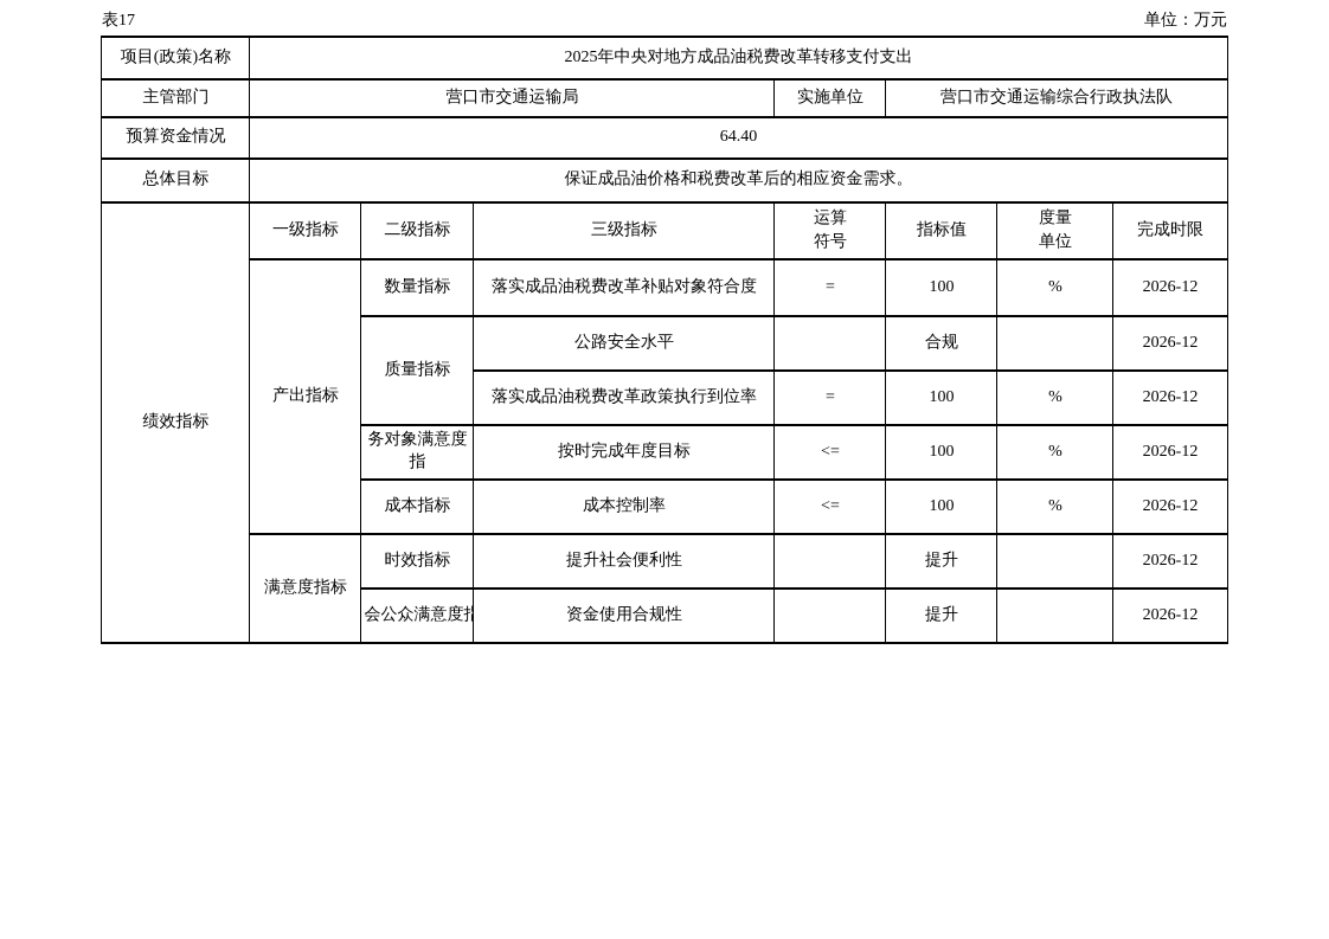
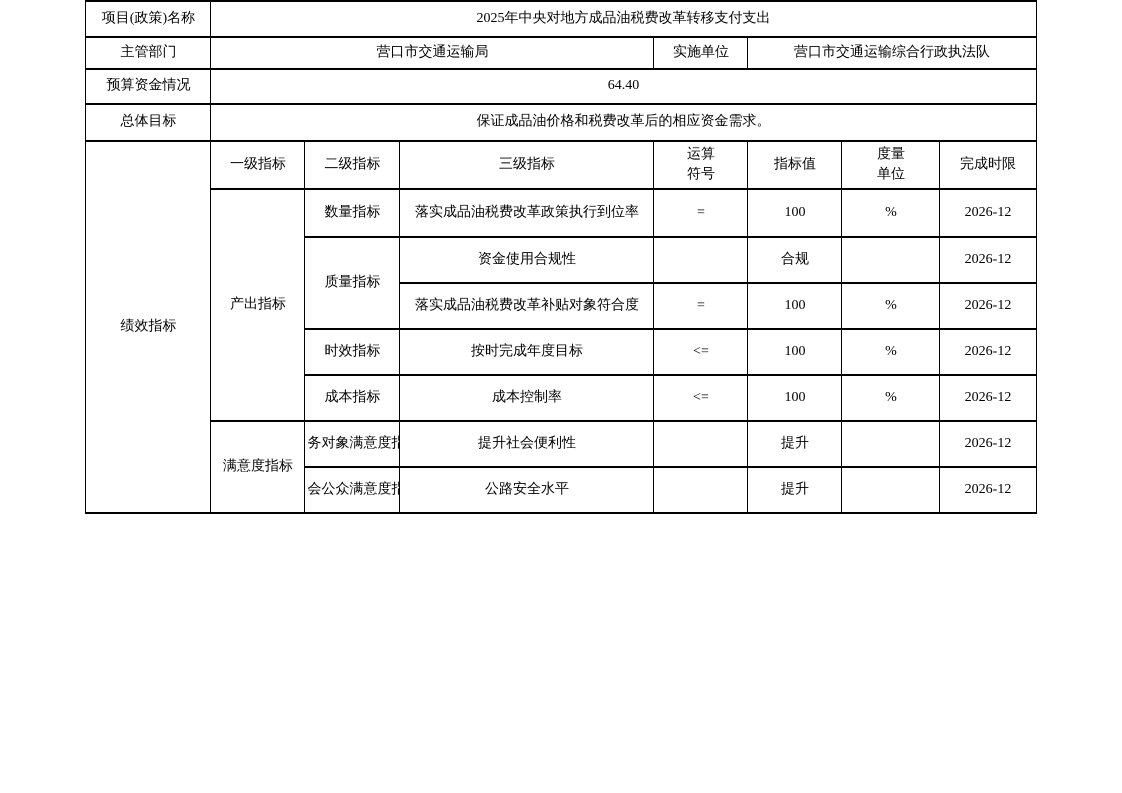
- 表17
- 单位：万元
  项目(政策)名称	2025年中央对地方成品油税费改革转移支付支出
  主管部门	营口市交通运输局	实施单位	营口市交通运输综合行政执法队
  预算资金情况	64.40
  总体目标	保证成品油价格和税费改革后的相应资金需求。
  绩效指标	一级指标	二级指标	三级指标	运算符号	指标值	度量单位	完成时限
- 产出指标	数量指标	落实成品油税费改革补贴对象符合度	=	100	%	2026-12
+ 产出指标	数量指标	落实成品油税费改革政策执行到位率	=	100	%	2026-12
- 质量指标	公路安全水平		合规		2026-12
+ 质量指标	资金使用合规性		合规		2026-12
- 落实成品油税费改革政策执行到位率	=	100	%	2026-12
+ 落实成品油税费改革补贴对象符合度	=	100	%	2026-12
- 务对象满意度指	按时完成年度目标	<=	100	%	2026-12
+ 时效指标	按时完成年度目标	<=	100	%	2026-12
  成本指标	成本控制率	<=	100	%	2026-12
- 满意度指标	时效指标	提升社会便利性		提升		2026-12
+ 满意度指标	务对象满意度指	提升社会便利性		提升		2026-12
- 会公众满意度指	资金使用合规性		提升		2026-12
+ 会公众满意度指	公路安全水平		提升		2026-12
